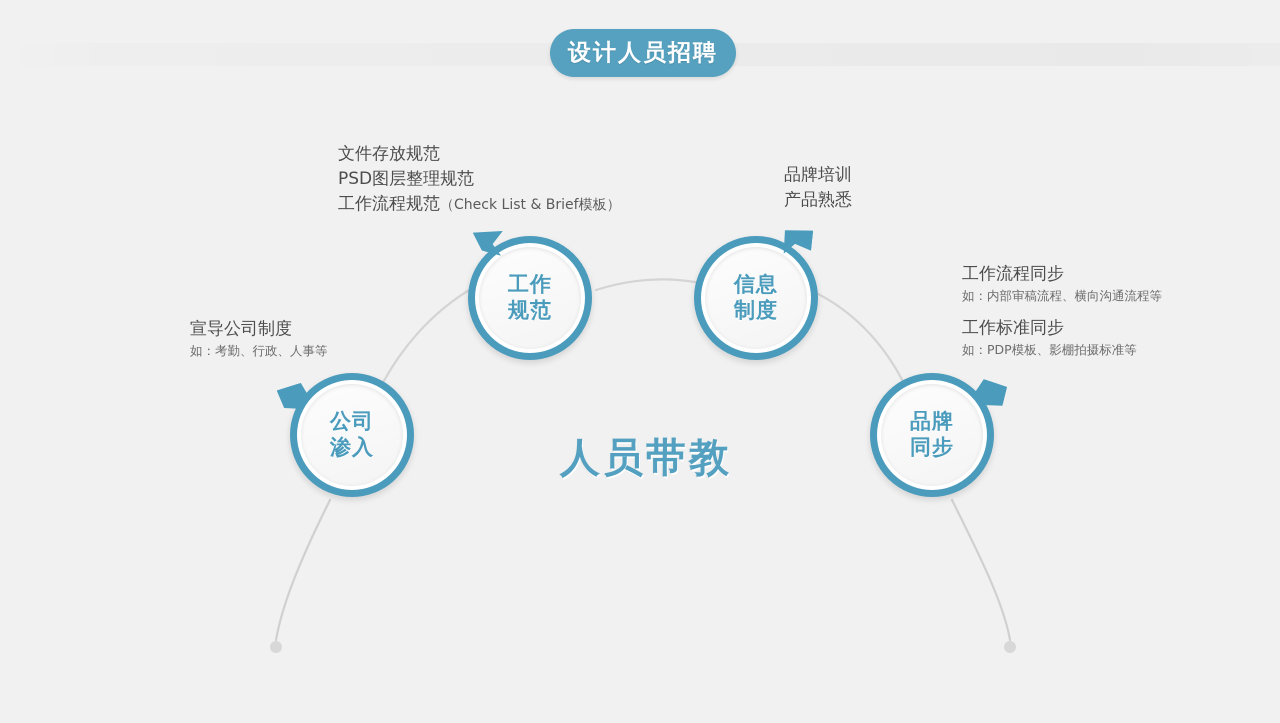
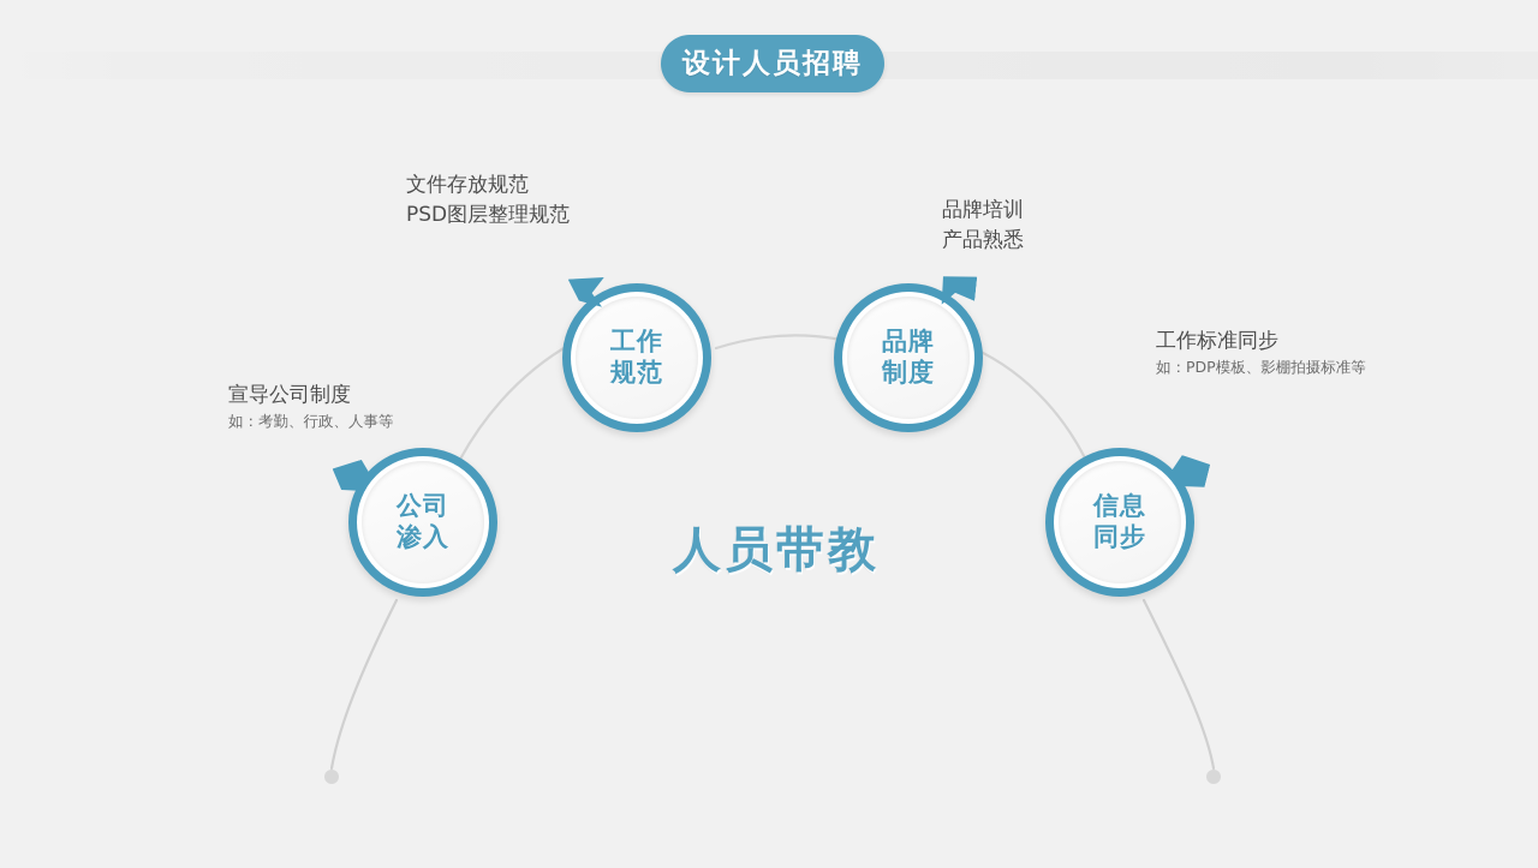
  设计人员招聘
  工作
  规范
- 信息
+ 品牌
  制度
  公司
  渗入
- 品牌
+ 信息
  同步
  文件存放规范
  PSD图层整理规范
- 工作流程规范（Check List & Brief模板）
  品牌培训
  产品熟悉
  宣导公司制度
  如：考勤、行政、人事等
- 工作流程同步
- 如：内部审稿流程、横向沟通流程等
  工作标准同步
  如：PDP模板、影棚拍摄标准等
  人员带教
